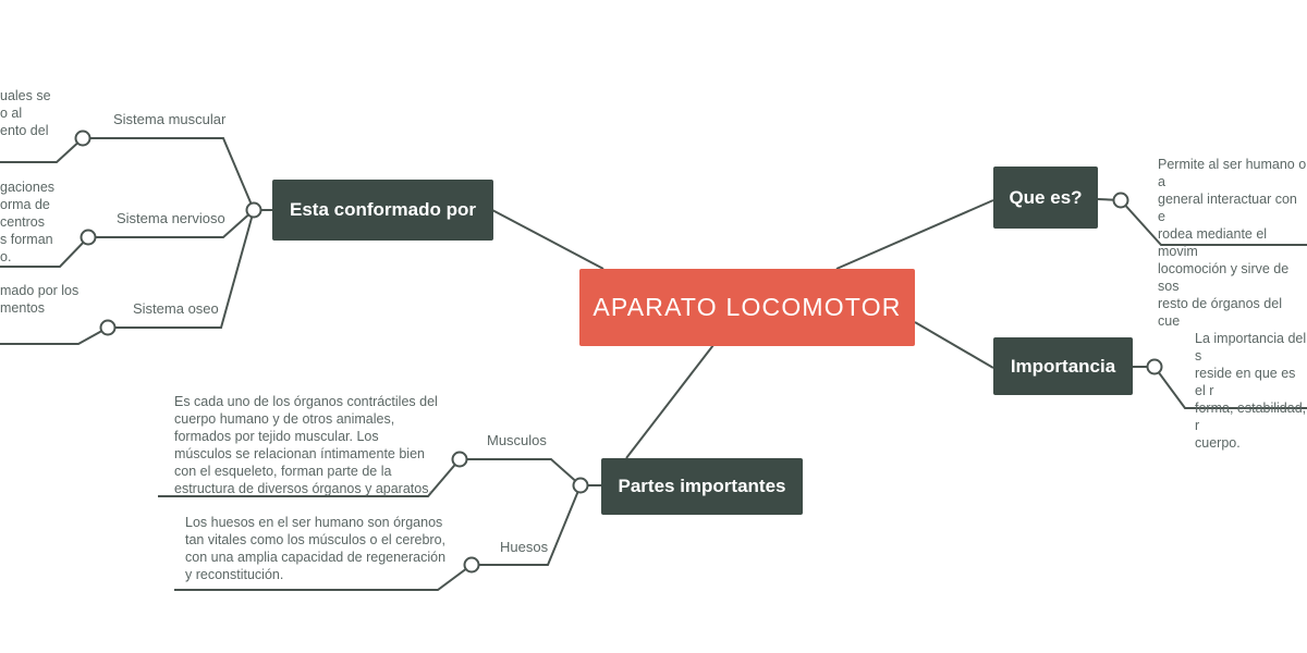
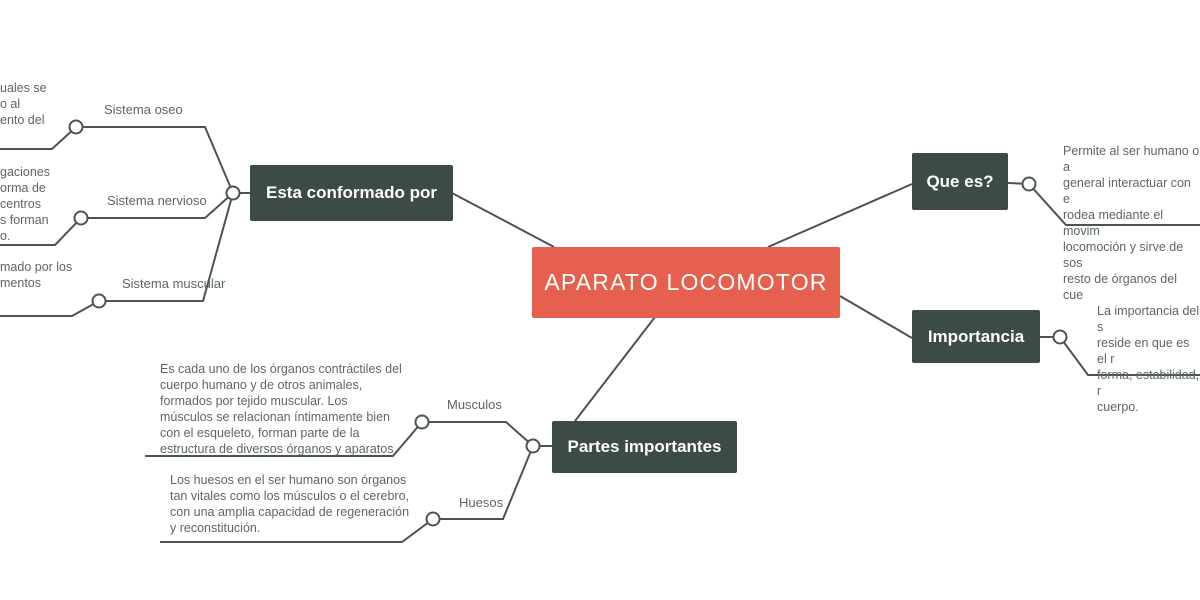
  APARATO LOCOMOTOR
  Esta conformado por
  Que es?
  Importancia
  Partes importantes
- Sistema muscular
+ Sistema oseo
  Sistema nervioso
- Sistema oseo
+ Sistema muscular
  Musculos
  Huesos
  uales se
  o al
  ento del
  gaciones
  orma de
  centros
  s forman
  o.
  mado por los
  mentos
  Es cada uno de los órganos contráctiles del
  cuerpo humano y de otros animales,
  formados por tejido muscular. Los
  músculos se relacionan íntimamente bien
  con el esqueleto, forman parte de la
  estructura de diversos órganos y aparatos.
  Los huesos en el ser humano son órganos
  tan vitales como los músculos o el cerebro,
  con una amplia capacidad de regeneración
  y reconstitución.
  Permite al ser humano o a
  general interactuar con e
  rodea mediante el movim
  locomoción y sirve de sos
  resto de órganos del cue
  La importancia del s
  reside en que es el r
  forma, estabilidad, r
  cuerpo.
